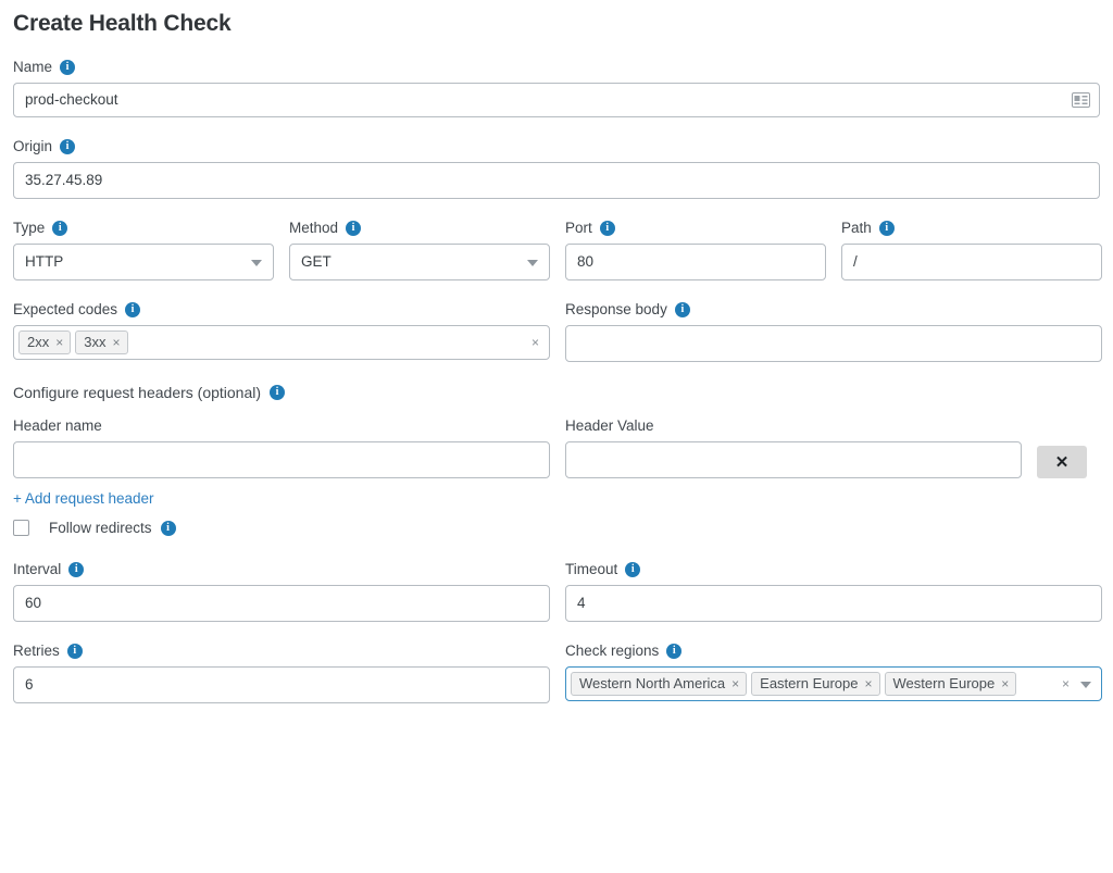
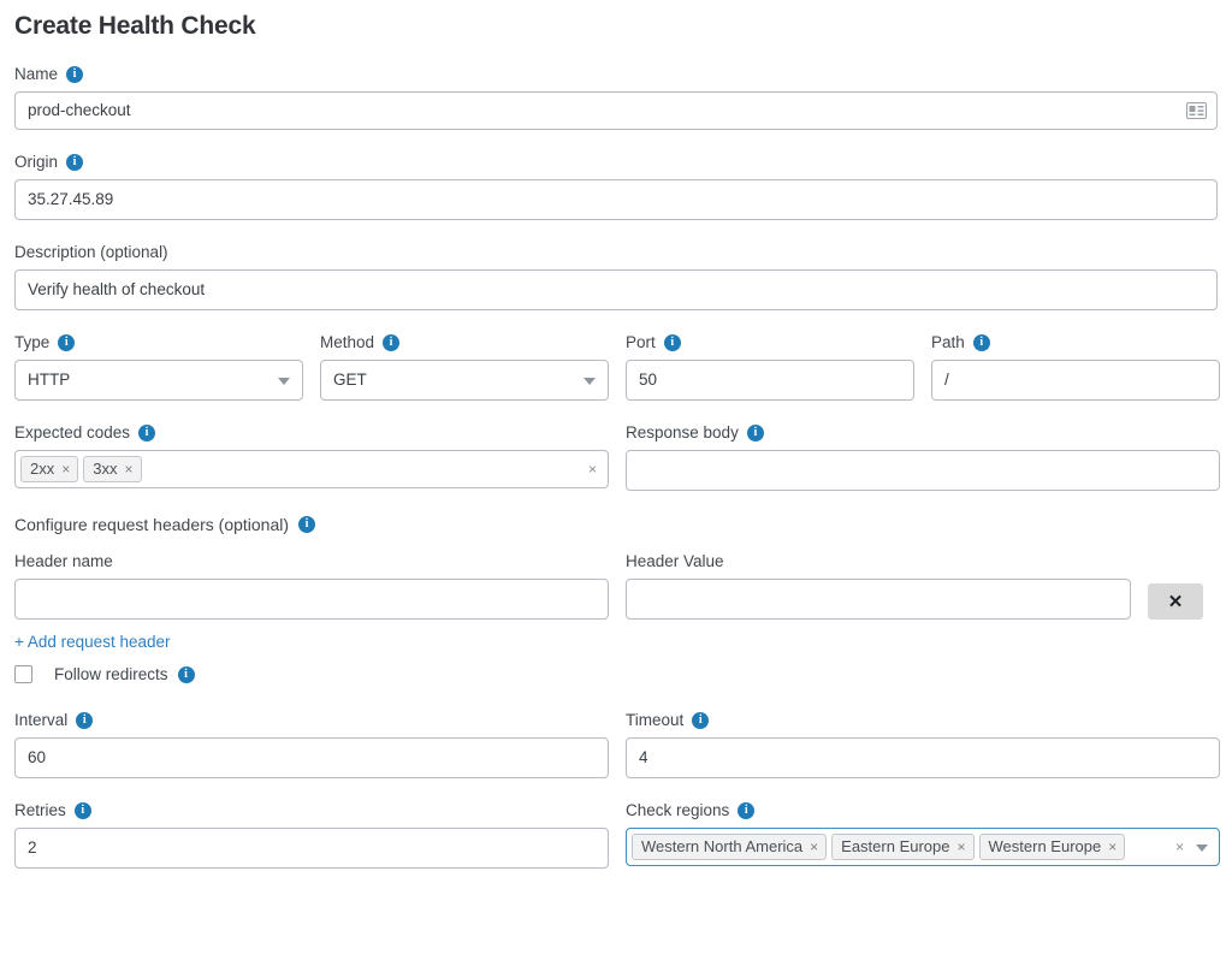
  Create Health Check
  Name
  prod-checkout
  Origin
  35.27.45.89
+ Description (optional)
+ Verify health of checkout
  Type
  HTTP
  Method
  GET
  Port
- 80
+ 50
  Path
  /
  Expected codes
  2xx
  ×
  3xx
  ×
  ×
  Response body
  Configure request headers (optional)
  Header name
  Header Value
  ✕
  + Add request header
  Follow redirects
  Interval
  60
  Timeout
  4
  Retries
- 6
+ 2
  Check regions
  Western North America
  ×
  Eastern Europe
  ×
  Western Europe
  ×
  ×
